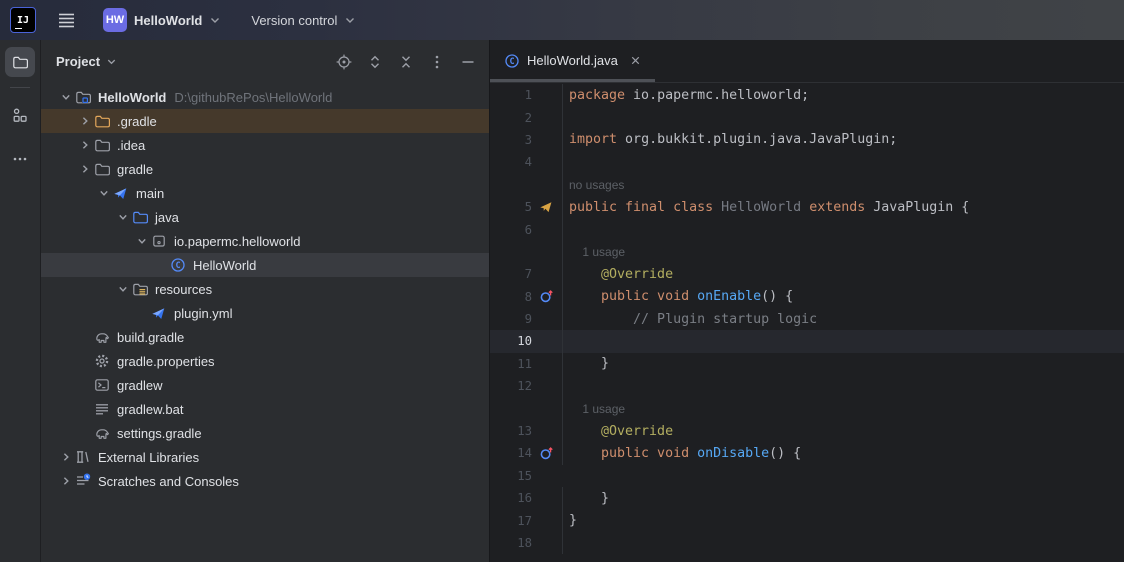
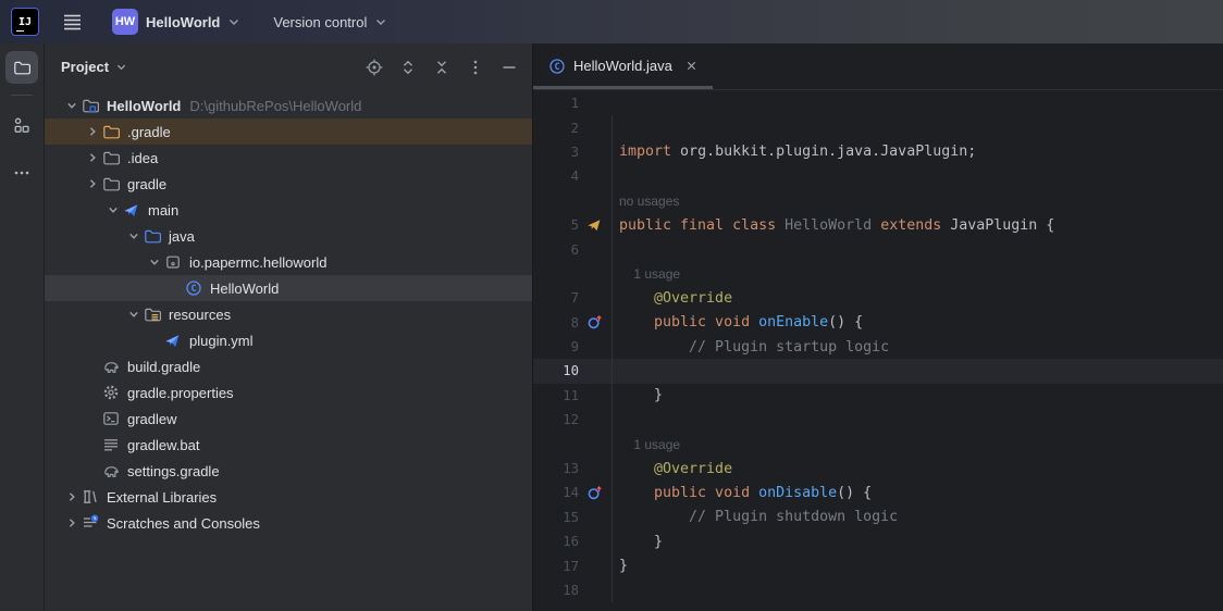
  IJ
  HW
  HelloWorld
  Version control
  Project
  HelloWorld
  D:\githubRePos\HelloWorld
  .gradle
  .idea
  gradle
  main
  java
  io.papermc.helloworld
  C
  HelloWorld
  resources
  plugin.yml
  build.gradle
  gradle.properties
  gradlew
  gradlew.bat
  settings.gradle
  External Libraries
  Scratches and Consoles
  C
  HelloWorld.java
  1
- package
- io.papermc.helloworld;
  2
  3
  import
  org.bukkit.plugin.java.JavaPlugin;
  4
  no usages
  5
  public final class
  HelloWorld
  extends
  JavaPlugin {
  6
  1 usage
  7
  @Override
  8
  public void
  onEnable
  () {
  9
  // Plugin startup logic
  10
  11
  }
  12
  1 usage
  13
  @Override
  14
  public void
  onDisable
  () {
  15
+ // Plugin shutdown logic
  16
  }
  17
  }
  18
